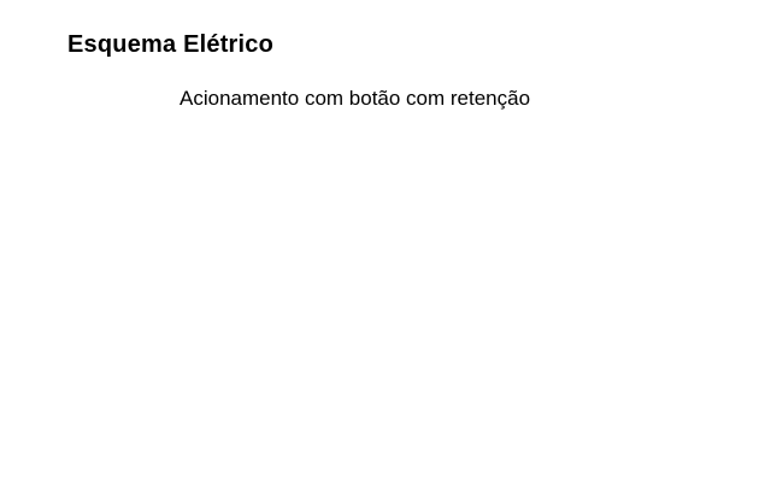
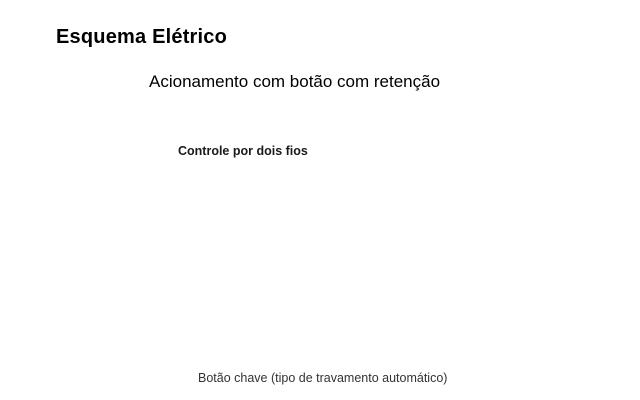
  Esquema Elétrico
  Acionamento com botão com retenção
+ Controle por dois fios
+ Botão chave (tipo de travamento automático)
